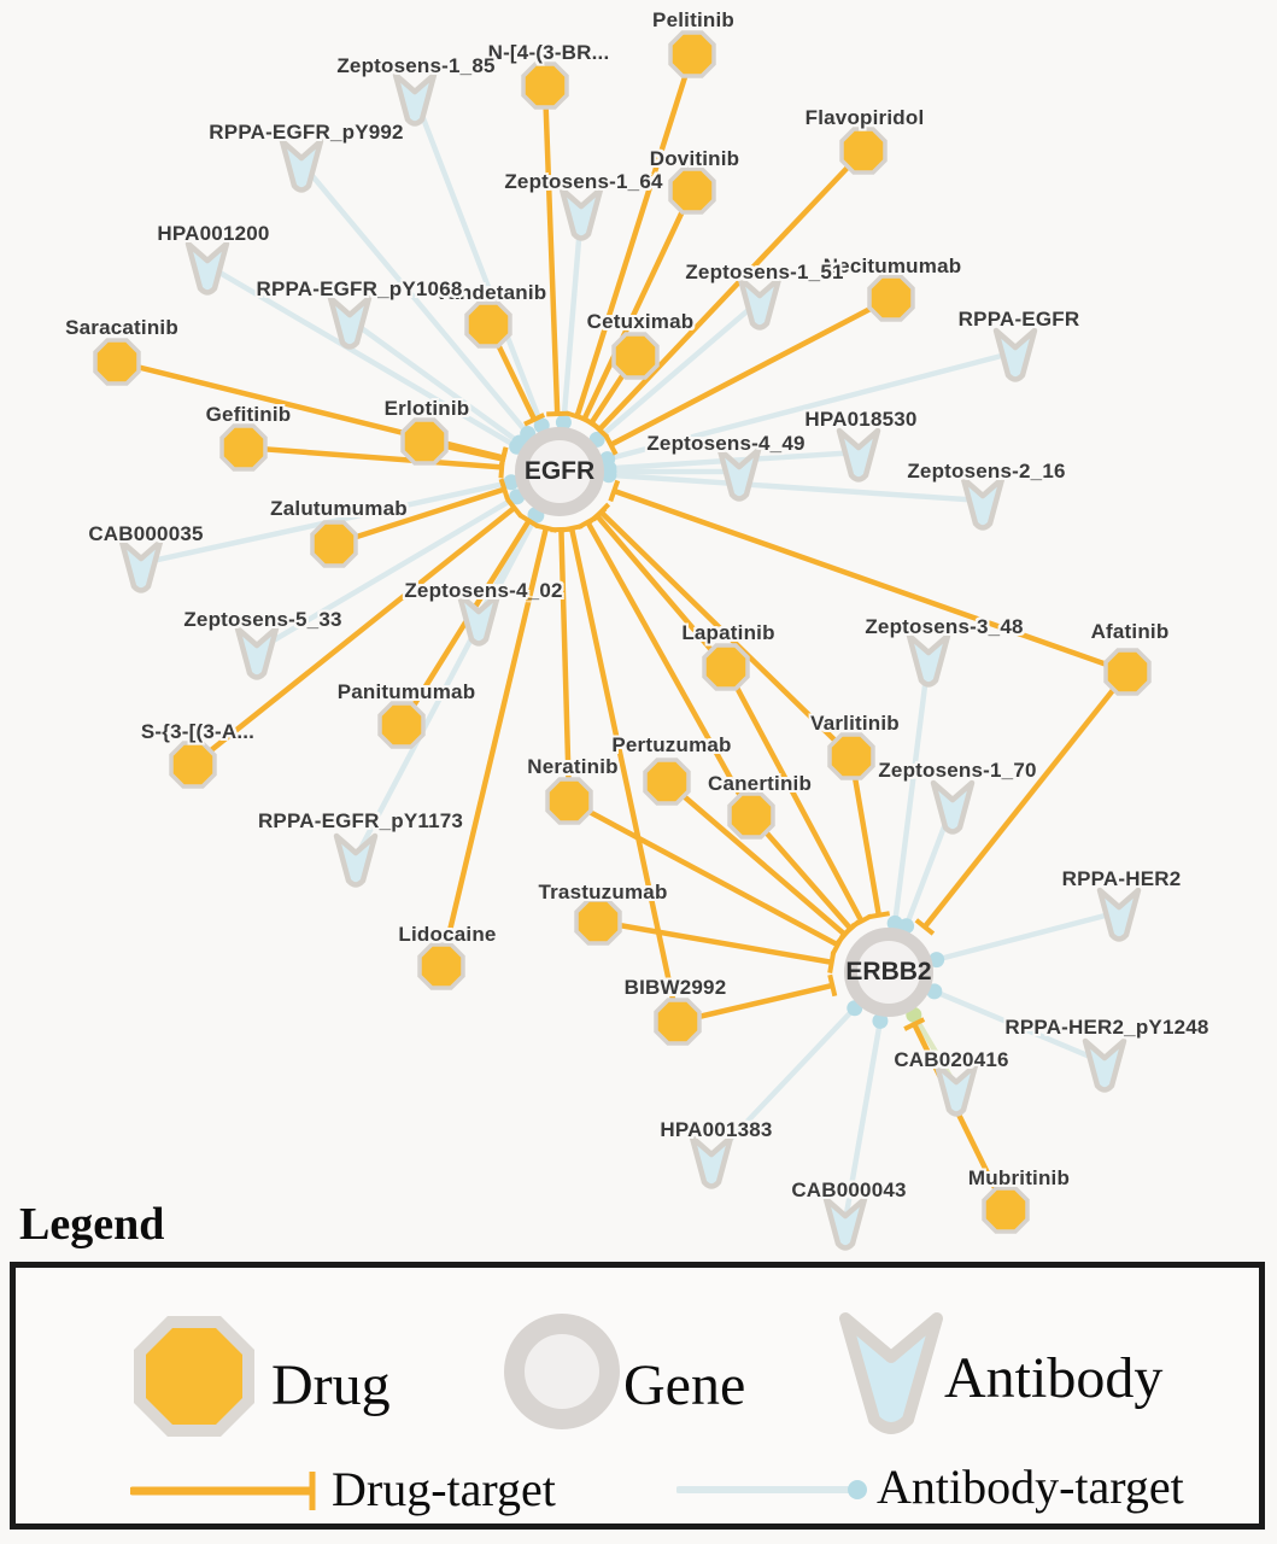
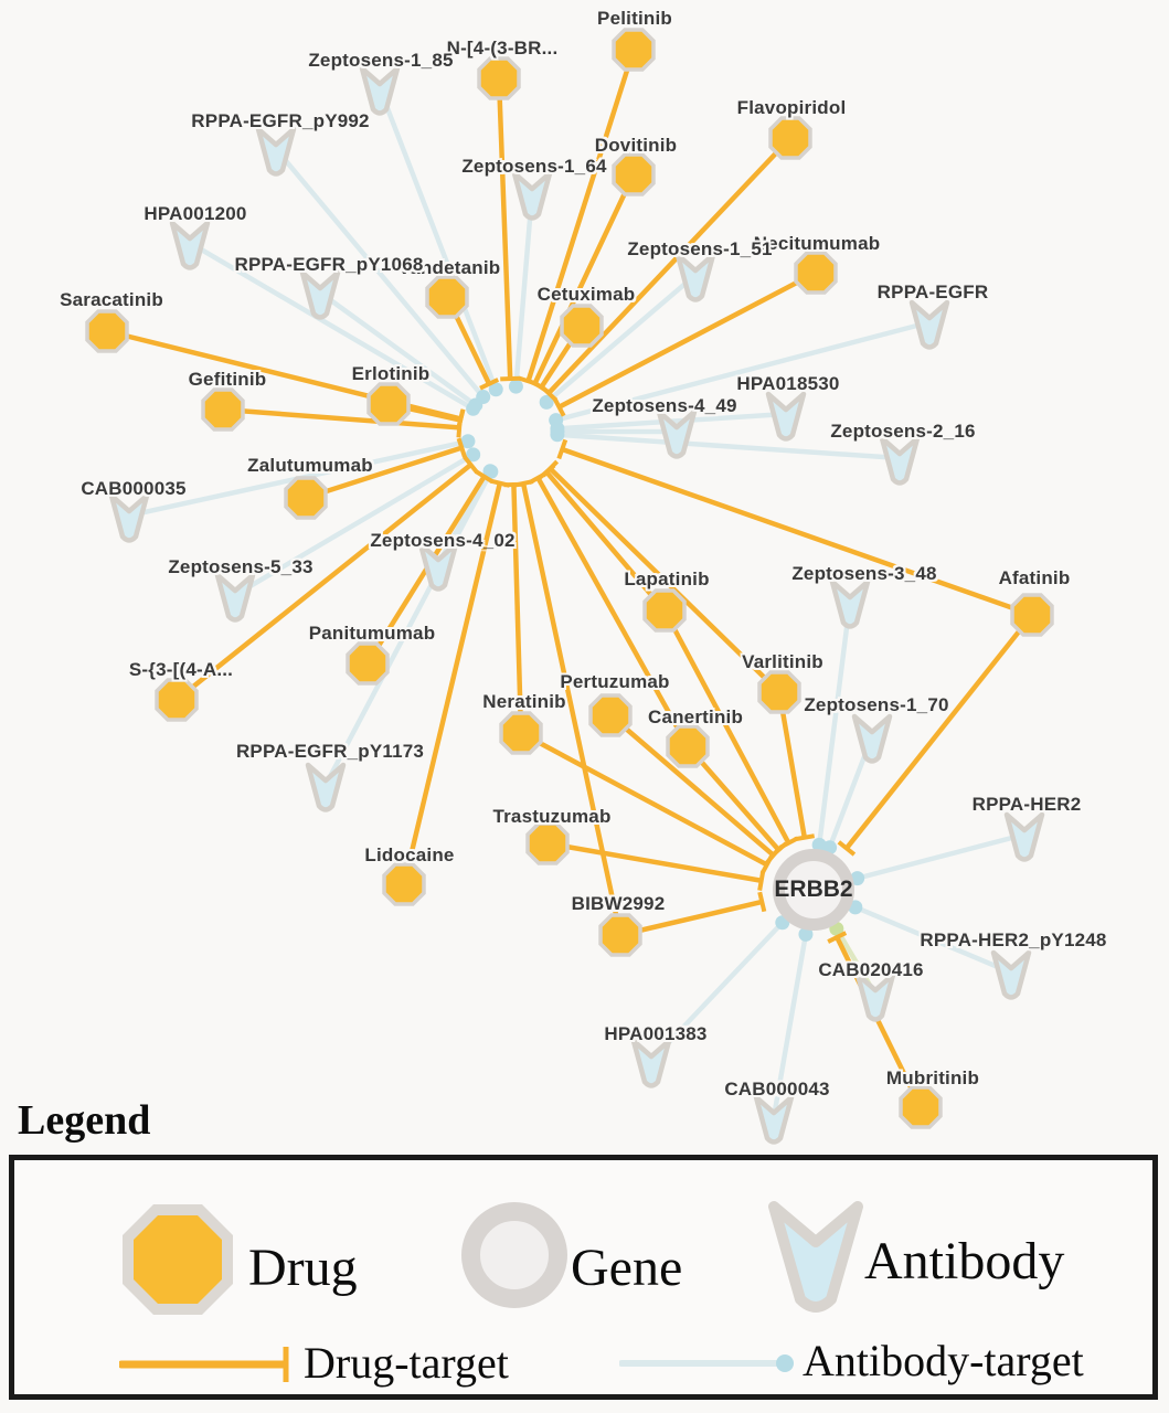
- EGFR
  ERBB2
  Pelitinib
  N-[4-(3-BR...
  Dovitinib
  Flavopiridol
  Necitumumab
  Vandetanib
  Cetuximab
  Saracatinib
  Gefitinib
  Erlotinib
  Zalutumumab
  Panitumumab
- S-{3-[(3-A...
+ S-{3-[(4-A...
  Lapatinib
  Afatinib
  Varlitinib
  Neratinib
  Pertuzumab
  Canertinib
  Trastuzumab
  Lidocaine
  BIBW2992
  Mubritinib
  Zeptosens-1_85
  RPPA-EGFR_pY992
  Zeptosens-1_64
  HPA001200
  RPPA-EGFR_pY1068
  Zeptosens-1_51
  RPPA-EGFR
  HPA018530
  Zeptosens-4_49
  Zeptosens-2_16
  CAB000035
  Zeptosens-5_33
  Zeptosens-4_02
  Zeptosens-3_48
  RPPA-EGFR_pY1173
  Zeptosens-1_70
  RPPA-HER2
  RPPA-HER2_pY1248
  CAB020416
  HPA001383
  CAB000043
  Legend
  Drug
  Gene
  Antibody
  Drug-target
  Antibody-target
